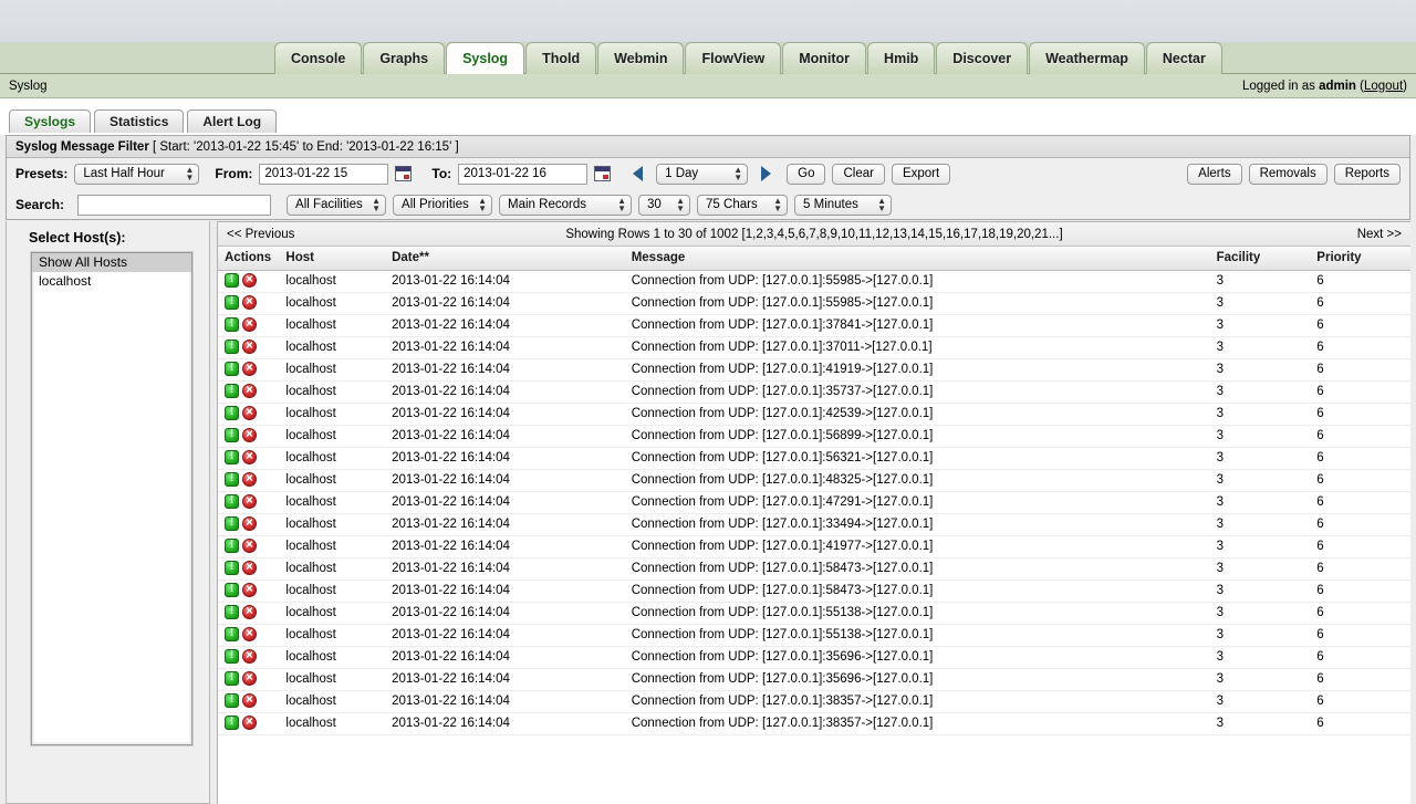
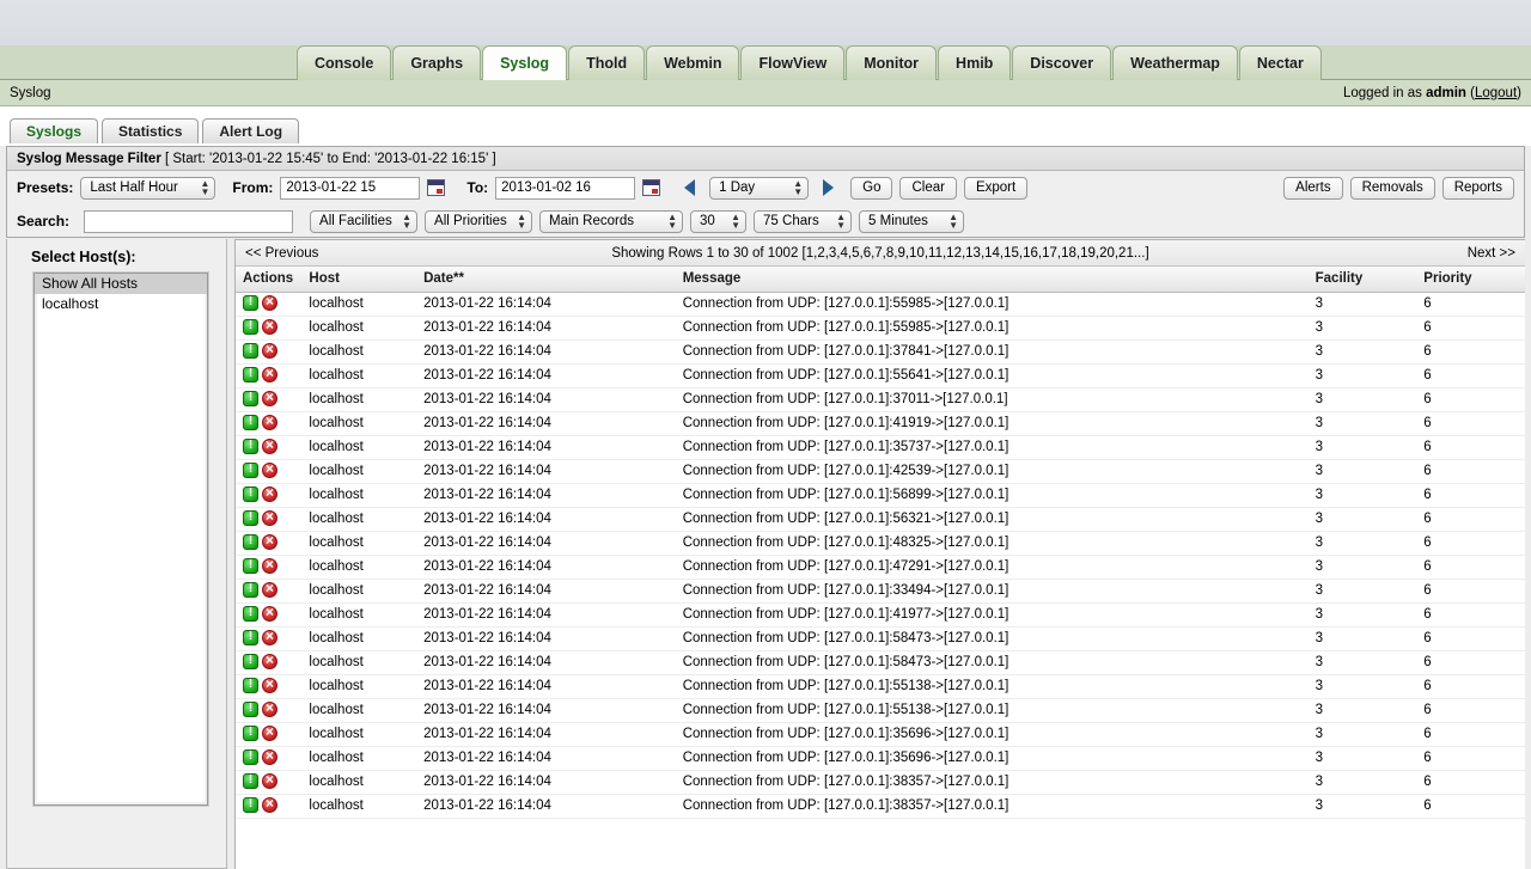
  Console
  Graphs
  Syslog
  Thold
  Webmin
  FlowView
  Monitor
  Hmib
  Discover
  Weathermap
  Nectar
  Syslog
  Logged in as admin (Logout)
  Syslogs
  Statistics
  Alert Log
  Syslog Message Filter [ Start: '2013-01-22 15:45' to End: '2013-01-22 16:15' ]
  Presets:
  Last Half Hour
  ▲
  ▼
  From:
  2013-01-22 15
  To:
- 2013-01-22 16
+ 2013-01-02 16
  1 Day
  ▲
  ▼
  Go
  Clear
  Export
  Alerts
  Removals
  Reports
  Search:
  All Facilities
  ▲
  ▼
  All Priorities
  ▲
  ▼
  Main Records
  ▲
  ▼
  30
  ▲
  ▼
  75 Chars
  ▲
  ▼
  5 Minutes
  ▲
  ▼
  Select Host(s):
  Show All Hosts
  localhost
  << Previous
  Showing Rows 1 to 30 of 1002 [1,2,3,4,5,6,7,8,9,10,11,12,13,14,15,16,17,18,19,20,21...]
  Next >>
  Actions	Host	Date**	Message	Facility	Priority
  	localhost	2013-01-22 16:14:04	Connection from UDP: [127.0.0.1]:55985->[127.0.0.1]	3	6
  	localhost	2013-01-22 16:14:04	Connection from UDP: [127.0.0.1]:55985->[127.0.0.1]	3	6
  	localhost	2013-01-22 16:14:04	Connection from UDP: [127.0.0.1]:37841->[127.0.0.1]	3	6
+ 	localhost	2013-01-22 16:14:04	Connection from UDP: [127.0.0.1]:55641->[127.0.0.1]	3	6
  	localhost	2013-01-22 16:14:04	Connection from UDP: [127.0.0.1]:37011->[127.0.0.1]	3	6
  	localhost	2013-01-22 16:14:04	Connection from UDP: [127.0.0.1]:41919->[127.0.0.1]	3	6
  	localhost	2013-01-22 16:14:04	Connection from UDP: [127.0.0.1]:35737->[127.0.0.1]	3	6
  	localhost	2013-01-22 16:14:04	Connection from UDP: [127.0.0.1]:42539->[127.0.0.1]	3	6
  	localhost	2013-01-22 16:14:04	Connection from UDP: [127.0.0.1]:56899->[127.0.0.1]	3	6
  	localhost	2013-01-22 16:14:04	Connection from UDP: [127.0.0.1]:56321->[127.0.0.1]	3	6
  	localhost	2013-01-22 16:14:04	Connection from UDP: [127.0.0.1]:48325->[127.0.0.1]	3	6
  	localhost	2013-01-22 16:14:04	Connection from UDP: [127.0.0.1]:47291->[127.0.0.1]	3	6
  	localhost	2013-01-22 16:14:04	Connection from UDP: [127.0.0.1]:33494->[127.0.0.1]	3	6
  	localhost	2013-01-22 16:14:04	Connection from UDP: [127.0.0.1]:41977->[127.0.0.1]	3	6
  	localhost	2013-01-22 16:14:04	Connection from UDP: [127.0.0.1]:58473->[127.0.0.1]	3	6
  	localhost	2013-01-22 16:14:04	Connection from UDP: [127.0.0.1]:58473->[127.0.0.1]	3	6
  	localhost	2013-01-22 16:14:04	Connection from UDP: [127.0.0.1]:55138->[127.0.0.1]	3	6
  	localhost	2013-01-22 16:14:04	Connection from UDP: [127.0.0.1]:55138->[127.0.0.1]	3	6
  	localhost	2013-01-22 16:14:04	Connection from UDP: [127.0.0.1]:35696->[127.0.0.1]	3	6
  	localhost	2013-01-22 16:14:04	Connection from UDP: [127.0.0.1]:35696->[127.0.0.1]	3	6
  	localhost	2013-01-22 16:14:04	Connection from UDP: [127.0.0.1]:38357->[127.0.0.1]	3	6
  	localhost	2013-01-22 16:14:04	Connection from UDP: [127.0.0.1]:38357->[127.0.0.1]	3	6
